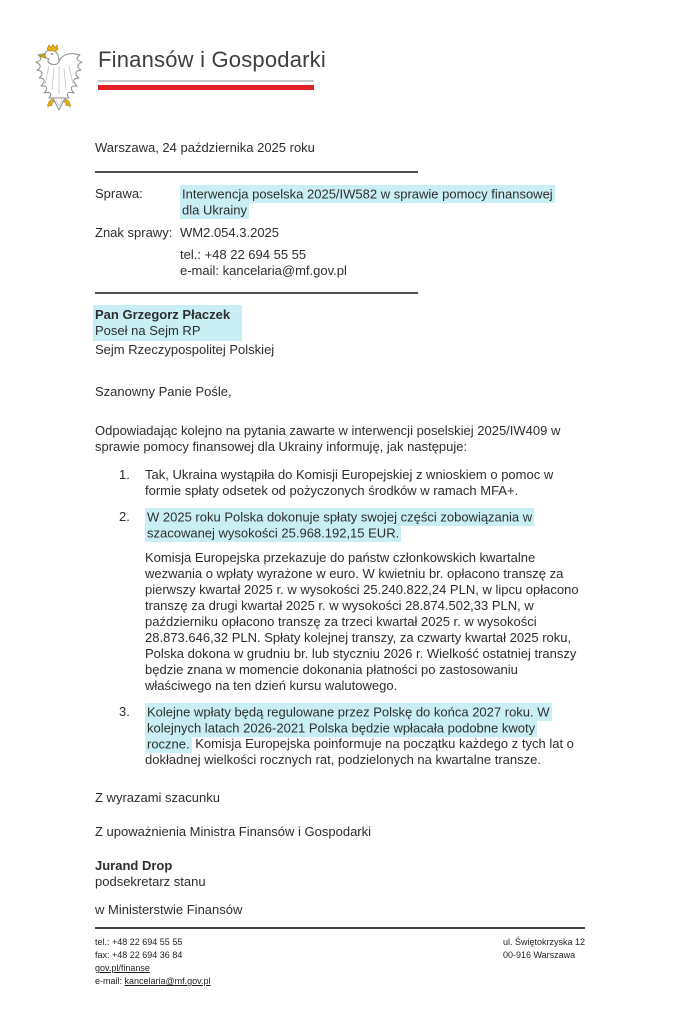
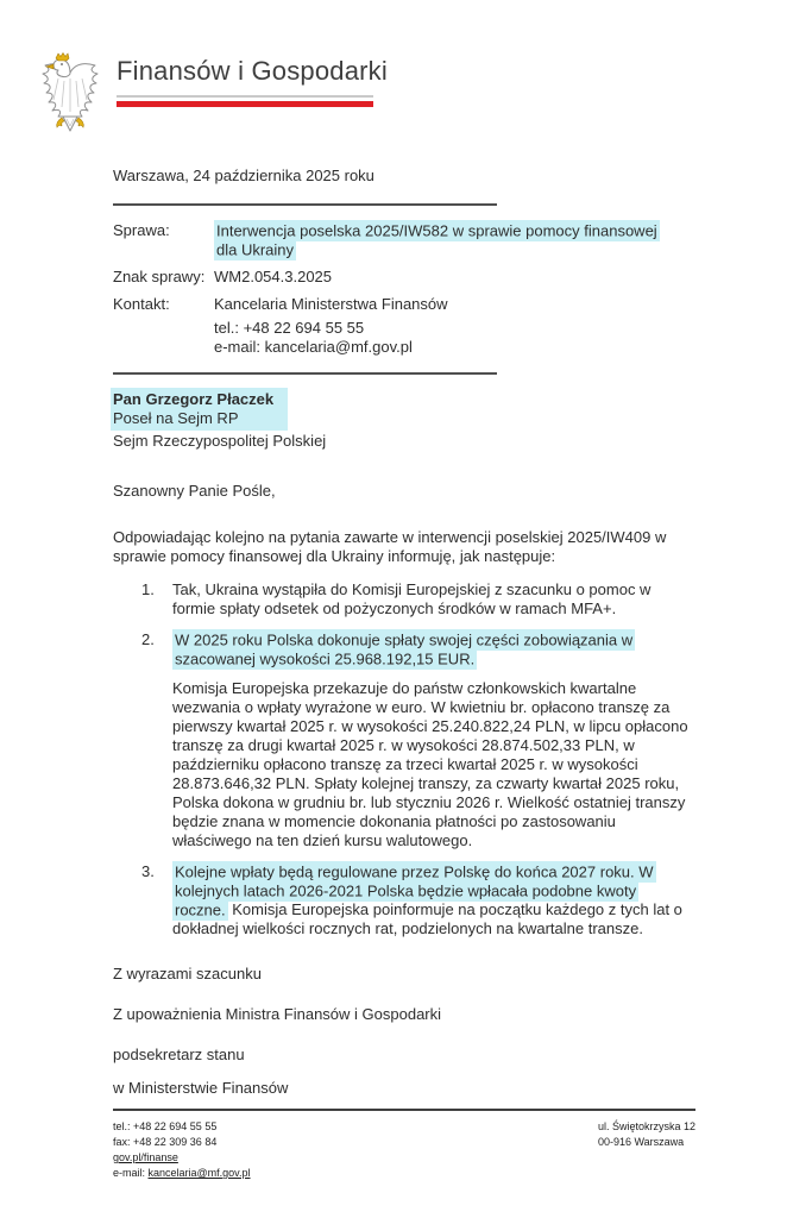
  Finansów i Gospodarki
  Warszawa, 24 października 2025 roku
  Sprawa:
  Interwencja poselska 2025/IW582 w sprawie pomocy finansowej dla Ukrainy
  Znak sprawy:
  WM2.054.3.2025
+ Kontakt:
+ Kancelaria Ministerstwa Finansów
  tel.: +48 22 694 55 55
  e-mail: kancelaria@mf.gov.pl
  Pan Grzegorz Płaczek
  Poseł na Sejm RP
  Sejm Rzeczypospolitej Polskiej
  Szanowny Panie Pośle,
  Odpowiadając kolejno na pytania zawarte w interwencji poselskiej 2025/IW409 w sprawie pomocy finansowej dla Ukrainy informuję, jak następuje:
  1.
- Tak, Ukraina wystąpiła do Komisji Europejskiej z wnioskiem o pomoc w formie spłaty odsetek od pożyczonych środków w ramach MFA+.
+ Tak, Ukraina wystąpiła do Komisji Europejskiej z szacunku o pomoc w formie spłaty odsetek od pożyczonych środków w ramach MFA+.
  2.
  W 2025 roku Polska dokonuje spłaty swojej części zobowiązania w szacowanej wysokości 25.968.192,15 EUR.
  Komisja Europejska przekazuje do państw członkowskich kwartalne wezwania o wpłaty wyrażone w euro. W kwietniu br. opłacono transzę za pierwszy kwartał 2025 r. w wysokości 25.240.822,24 PLN, w lipcu opłacono transzę za drugi kwartał 2025 r. w wysokości 28.874.502,33 PLN, w październiku opłacono transzę za trzeci kwartał 2025 r. w wysokości 28.873.646,32 PLN. Spłaty kolejnej transzy, za czwarty kwartał 2025 roku, Polska dokona w grudniu br. lub styczniu 2026 r. Wielkość ostatniej transzy będzie znana w momencie dokonania płatności po zastosowaniu właściwego na ten dzień kursu walutowego.
  3.
  Kolejne wpłaty będą regulowane przez Polskę do końca 2027 roku. W kolejnych latach 2026-2021 Polska będzie wpłacała podobne kwoty roczne. Komisja Europejska poinformuje na początku każdego z tych lat o dokładnej wielkości rocznych rat, podzielonych na kwartalne transze.
  Z wyrazami szacunku
  Z upoważnienia Ministra Finansów i Gospodarki
- Jurand Drop
  podsekretarz stanu
  w Ministerstwie Finansów
  tel.: +48 22 694 55 55
- fax: +48 22 694 36 84
+ fax: +48 22 309 36 84
  gov.pl/finanse
  e-mail: kancelaria@mf.gov.pl
  ul. Świętokrzyska 12
  00-916 Warszawa
